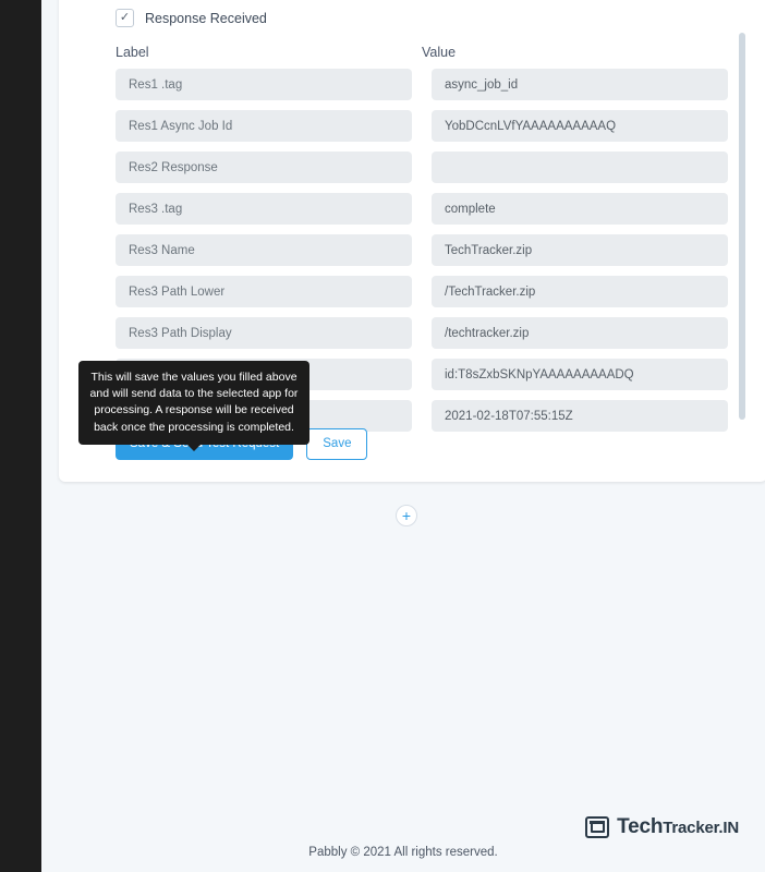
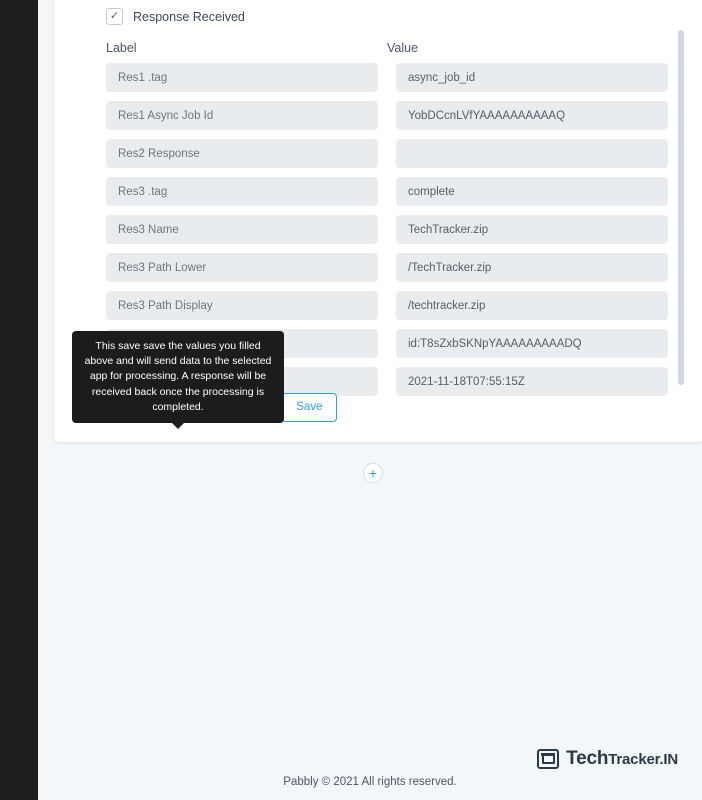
  ✓
  Response Received
  Label
  Value
  Res1 .tag
  async_job_id
  Res1 Async Job Id
  YobDCcnLVfYAAAAAAAAAAQ
  Res2 Response
  Res3 .tag
  complete
  Res3 Name
  TechTracker.zip
  Res3 Path Lower
  /TechTracker.zip
  Res3 Path Display
  /techtracker.zip
  id:T8sZxbSKNpYAAAAAAAAADQ
- 2021-02-18T07:55:15Z
+ 2021-11-18T07:55:15Z
  Save
- This will save the values you filled above and will send data to the selected app for processing. A response will be received back once the processing is completed.
+ This save save the values you filled above and will send data to the selected app for processing. A response will be received back once the processing is completed.
  +
  TechTracker.IN
  Pabbly © 2021 All rights reserved.
